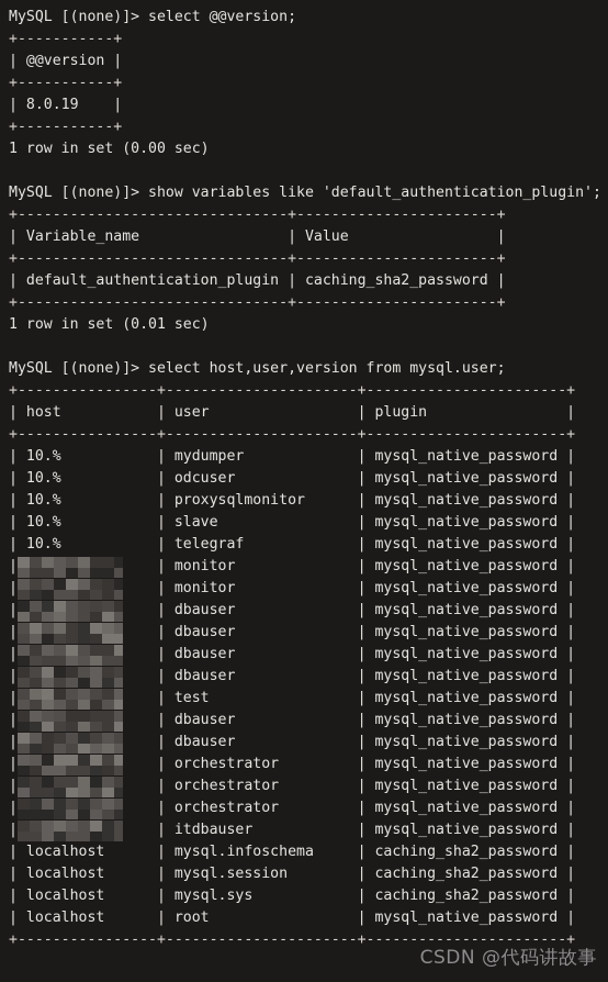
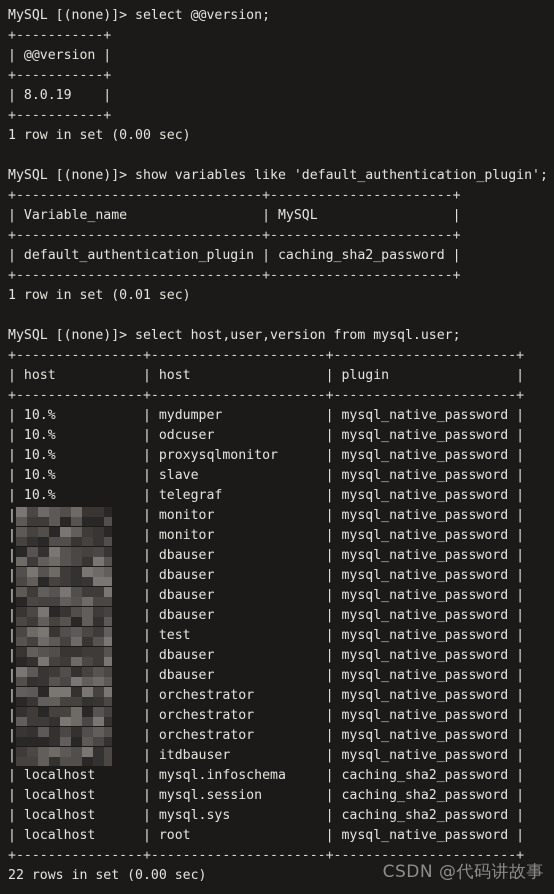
  MySQL [(none)]> select @@version;
  +-----------+
  | @@version |
  +-----------+
  | 8.0.19 |
  +-----------+
  1 row in set (0.00 sec)
  MySQL [(none)]> show variables like 'default_authentication_plugin';
  +-------------------------------+-----------------------+
- | Variable_name | Value |
+ | Variable_name | MySQL |
  +-------------------------------+-----------------------+
  | default_authentication_plugin | caching_sha2_password |
  +-------------------------------+-----------------------+
  1 row in set (0.01 sec)
  MySQL [(none)]> select host,user,version from mysql.user;
  +----------------+----------------------+-----------------------+
- | host | user | plugin |
+ | host | host | plugin |
  +----------------+----------------------+-----------------------+
  | 10.% | mydumper | mysql_native_password |
  | 10.% | odcuser | mysql_native_password |
  | 10.% | proxysqlmonitor | mysql_native_password |
  | 10.% | slave | mysql_native_password |
  | 10.% | telegraf | mysql_native_password |
  | | monitor | mysql_native_password |
  | | monitor | mysql_native_password |
  | | dbauser | mysql_native_password |
  | | dbauser | mysql_native_password |
  | | dbauser | mysql_native_password |
  | | dbauser | mysql_native_password |
  | | test | mysql_native_password |
  | | dbauser | mysql_native_password |
  | | dbauser | mysql_native_password |
  | | orchestrator | mysql_native_password |
  | | orchestrator | mysql_native_password |
  | | orchestrator | mysql_native_password |
  | | itdbauser | mysql_native_password |
  | localhost | mysql.infoschema | caching_sha2_password |
  | localhost | mysql.session | caching_sha2_password |
  | localhost | mysql.sys | caching_sha2_password |
  | localhost | root | mysql_native_password |
  +----------------+----------------------+-----------------------+
+ 22 rows in set (0.00 sec)
  CSDN @代码讲故事
